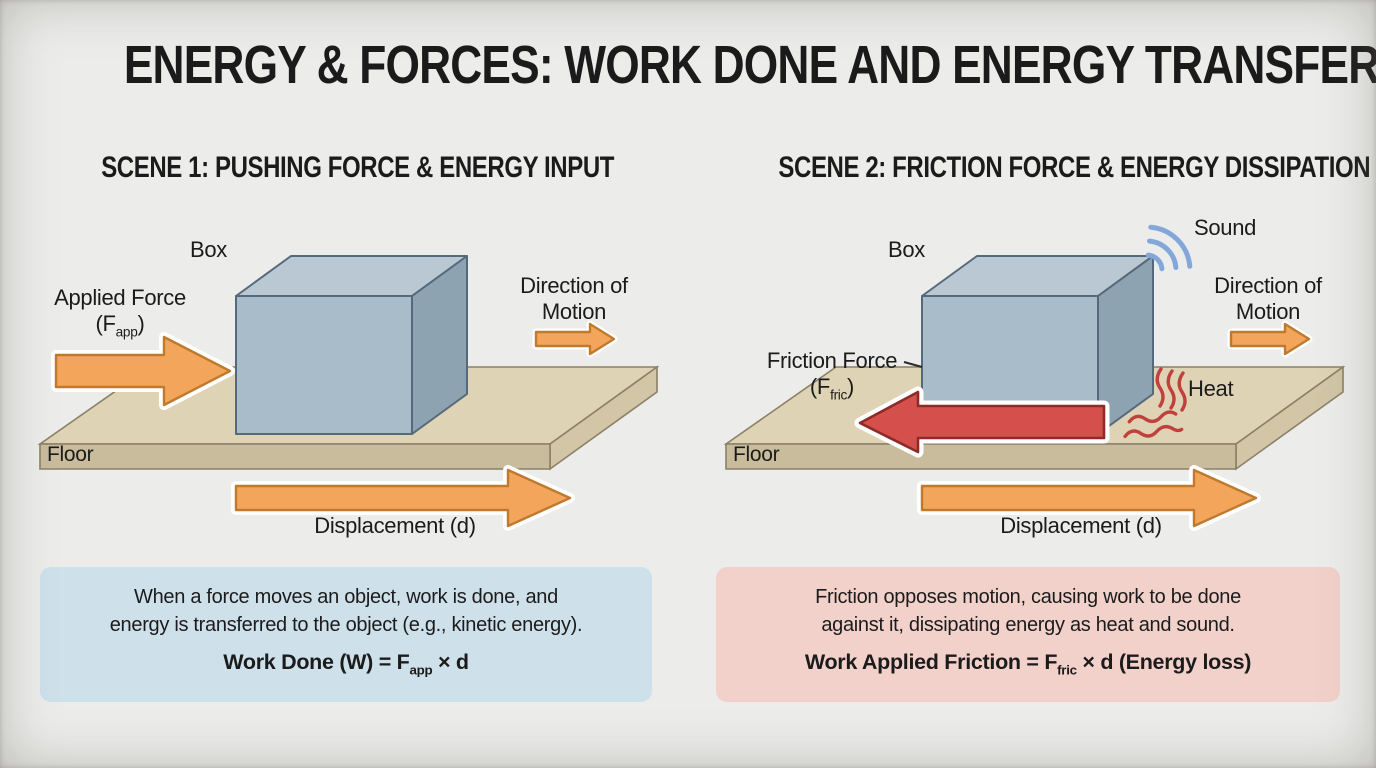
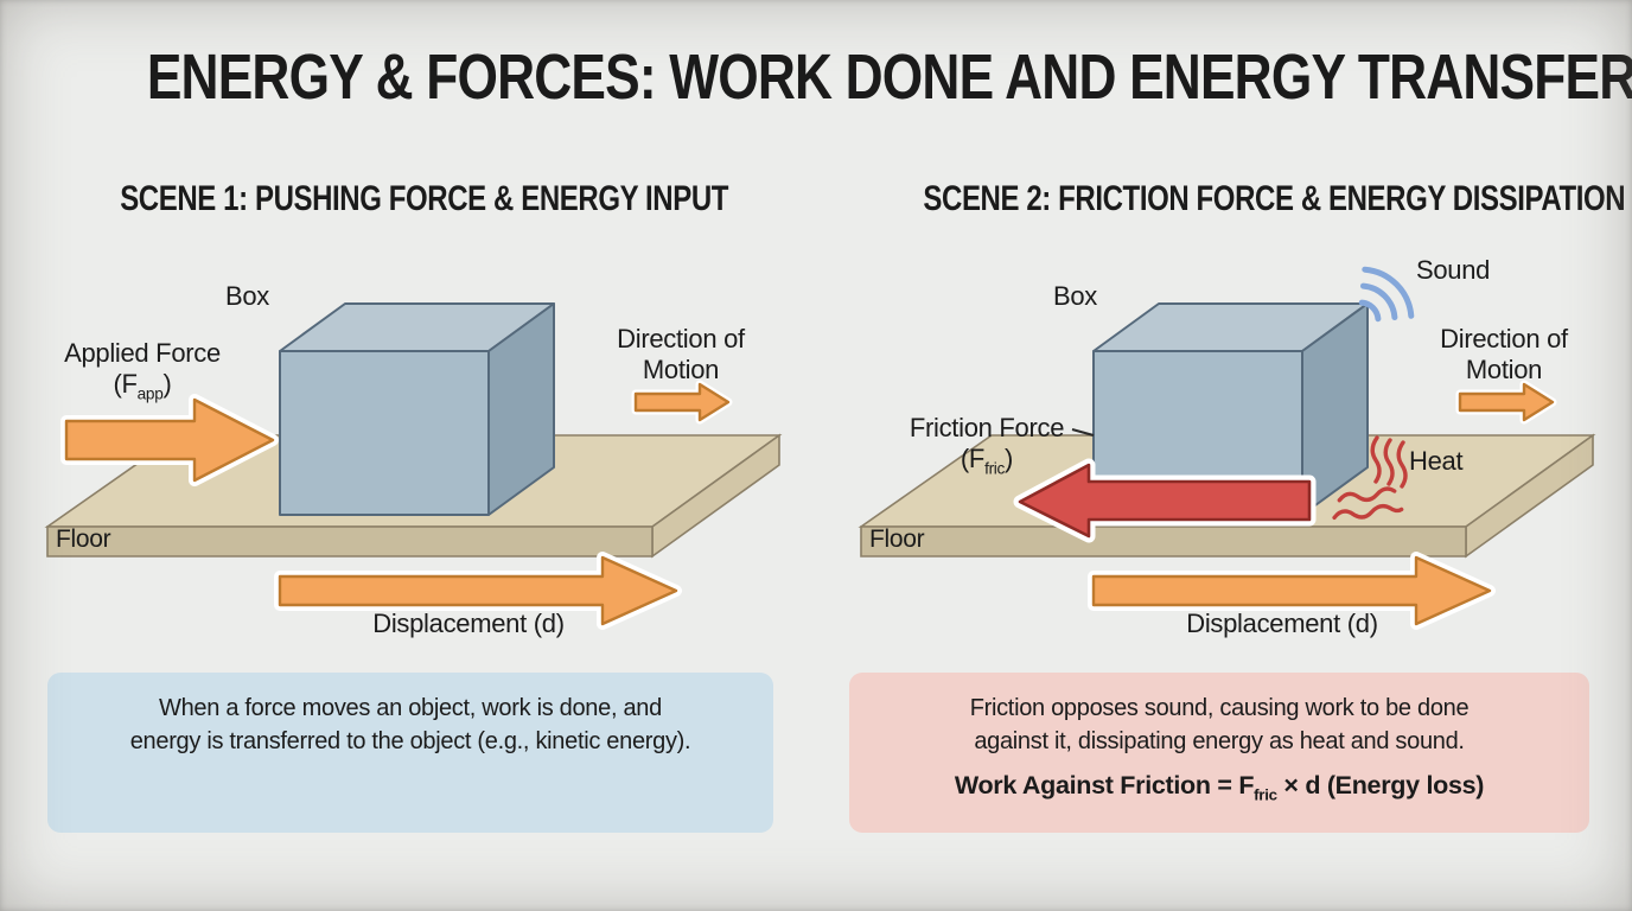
  ENERGY & FORCES: WORK DONE AND ENERGY TRAN
  SCENE 1: PUSHING FORCE & ENERGY INP
  SCENE 2: FRICTION FORCE & ENERGY DISS
  Box
  Applied Force
  (Fapp)
  Direction of
  Motion
  Floor
  Displacement (d)
  Box
  Sound
  Friction Force
  (Ffric)
  Direction of
  Motion
  Heat
  Floor
  Displacement (d)
  When a force moves an object, work is done, and
  energy is transferred to the object (e.g., kinetic energy).
- Work Done (W) = Fapp × d
- Friction opposes motion, causing work to be done
+ Friction opposes sound, causing work to be done
  against it, dissipating energy as heat and sound.
- Work Applied Friction = Ffric × d (Energy loss)
+ Work Against Friction = Ffric × d (Energy loss)
